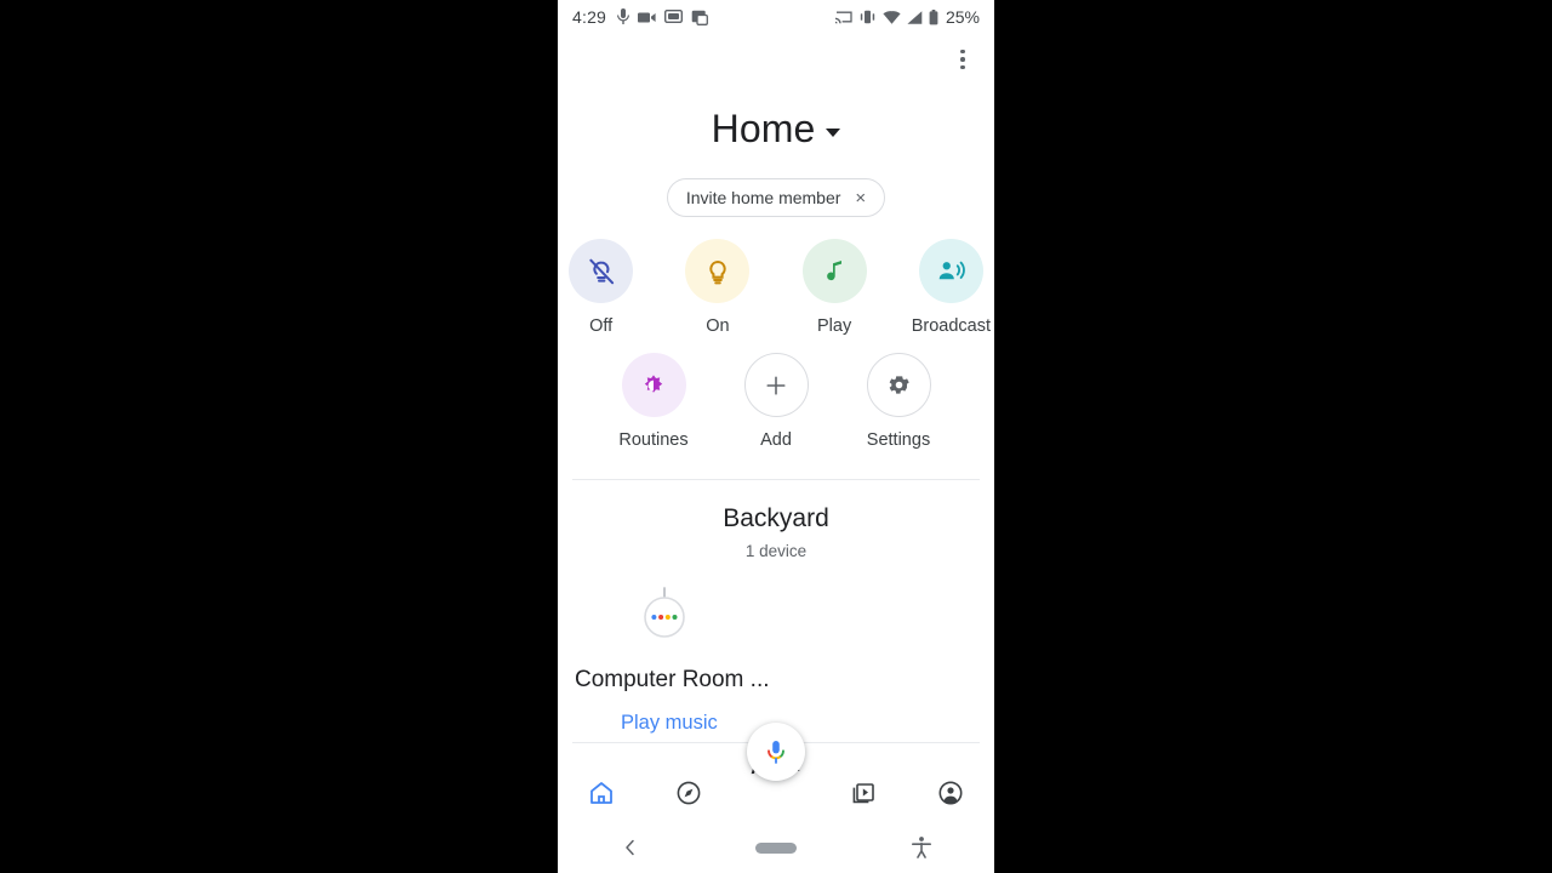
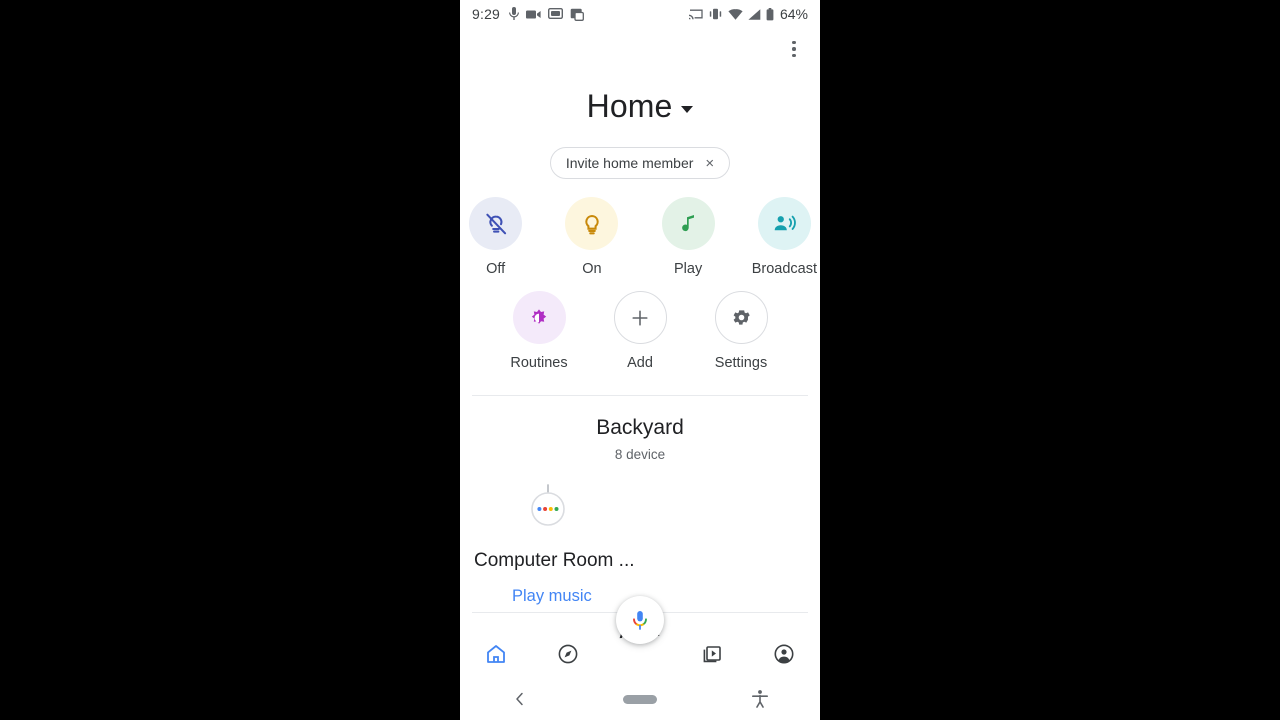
- 4:29
+ 9:29
- 25%
+ 64%
  Home
  Invite home member
  ×
  Off
  On
  Play
  Broadcast
  Routines
  Add
  Settings
  Backyard
- 1 device
+ 8 device
  Computer Room ...
  Play music
